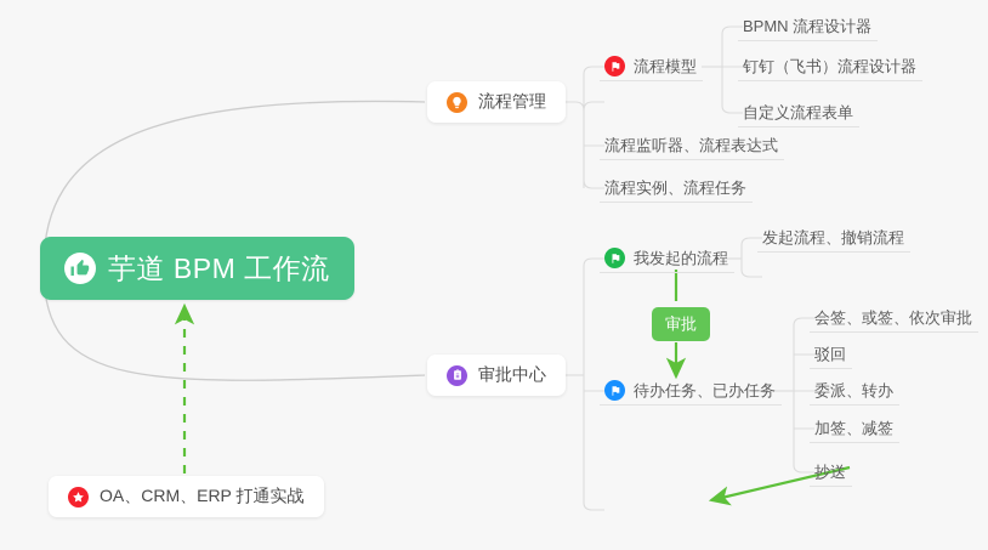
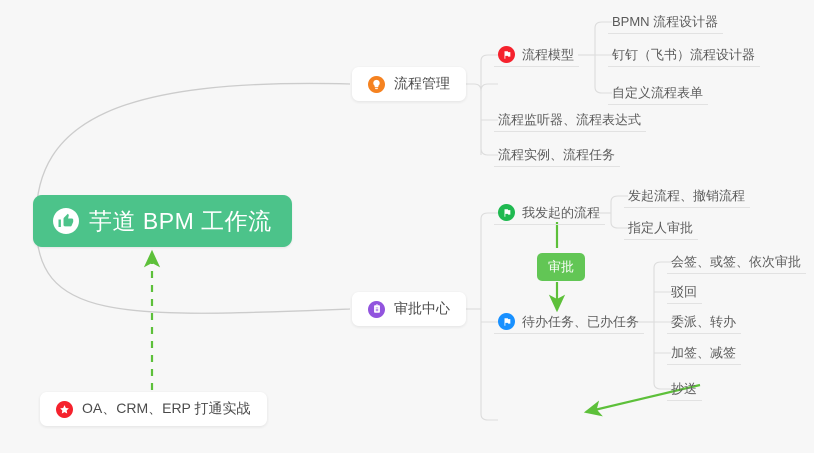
  芋道 BPM 工作流
  流程管理
  流程模型
  BPMN 流程设计器
  钉钉（飞书）流程设计器
  自定义流程表单
  流程监听器、流程表达式
  流程实例、流程任务
  审批中心
  我发起的流程
  发起流程、撤销流程
+ 指定人审批
  待办任务、已办任务
  会签、或签、依次审批
  驳回
  委派、转办
  加签、减签
  抄送
  审批
  OA、CRM、ERP 打通实战
